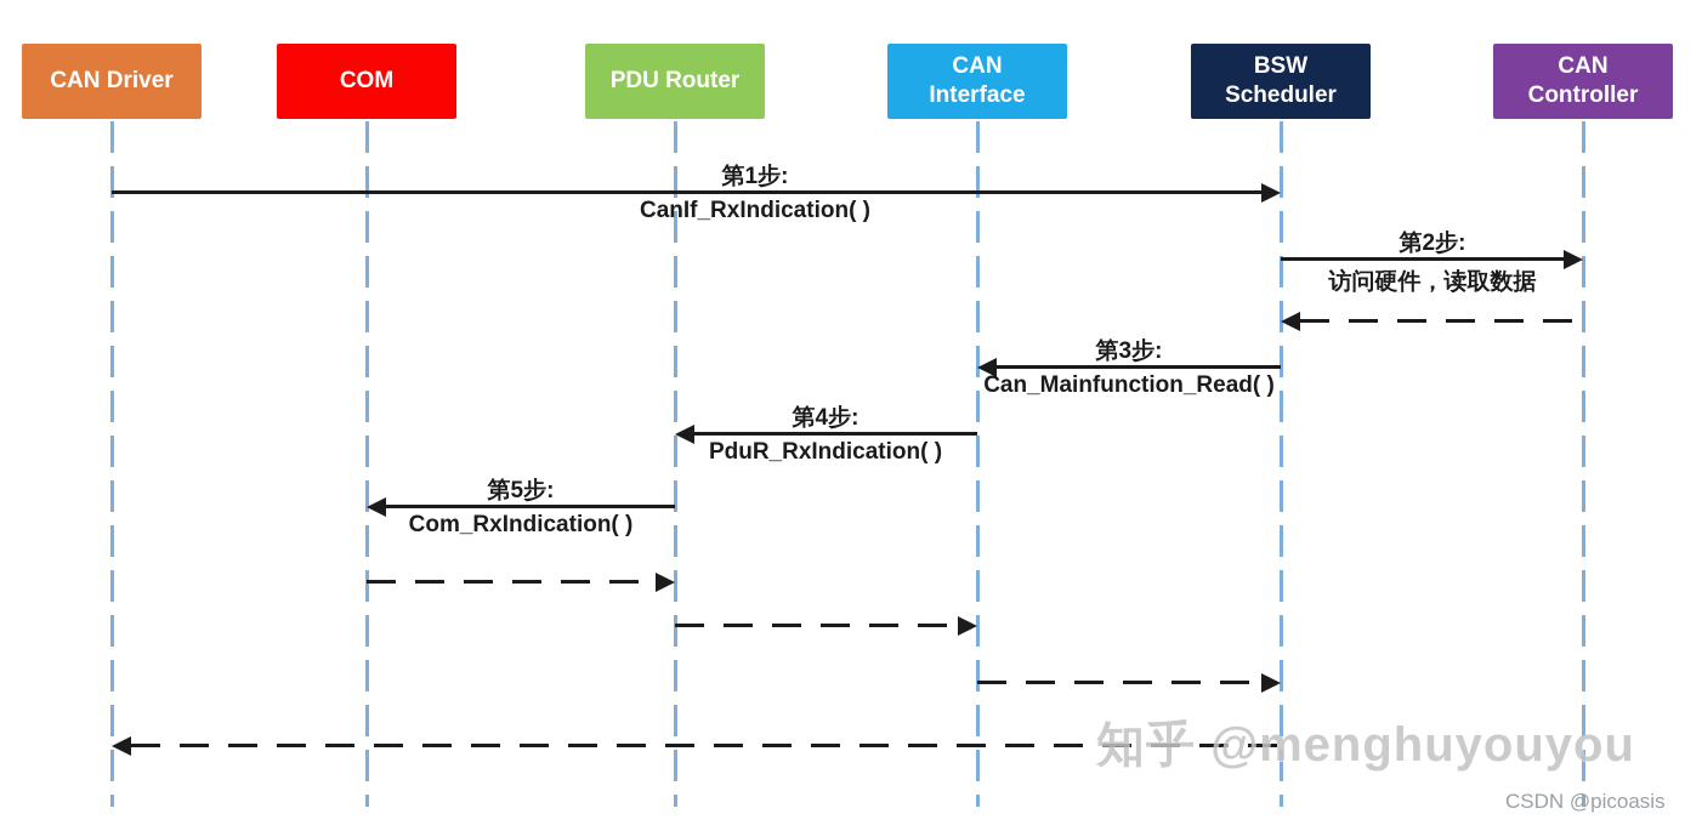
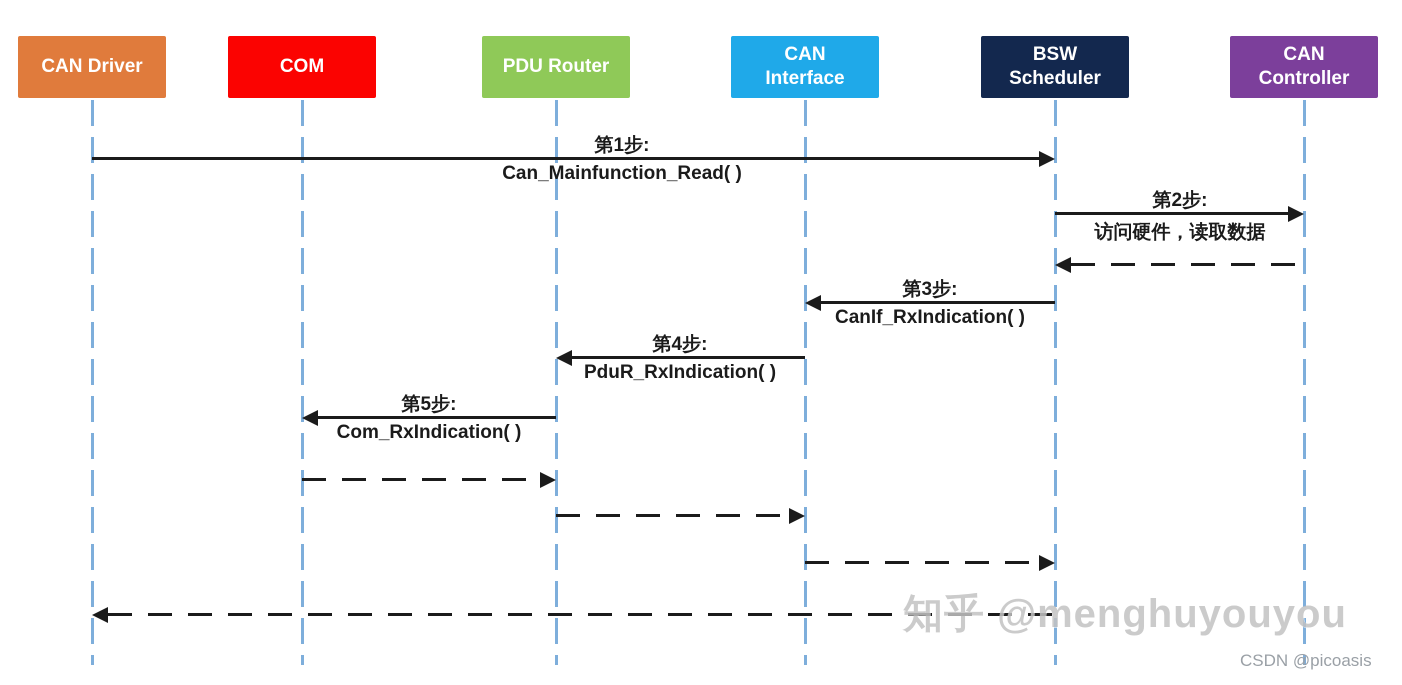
  CAN Driver
  COM
  PDU Router
  CAN Interface
  BSW Scheduler
  CAN Controller
  第1步:
- CanIf_RxIndication( )
+ Can_Mainfunction_Read( )
  第2步:
  访问硬件，读取数据
  第3步:
- Can_Mainfunction_Read( )
+ CanIf_RxIndication( )
  第4步:
  PduR_RxIndication( )
  第5步:
  Com_RxIndication( )
  知乎 @menghuyouyou
  CSDN @picoasis
